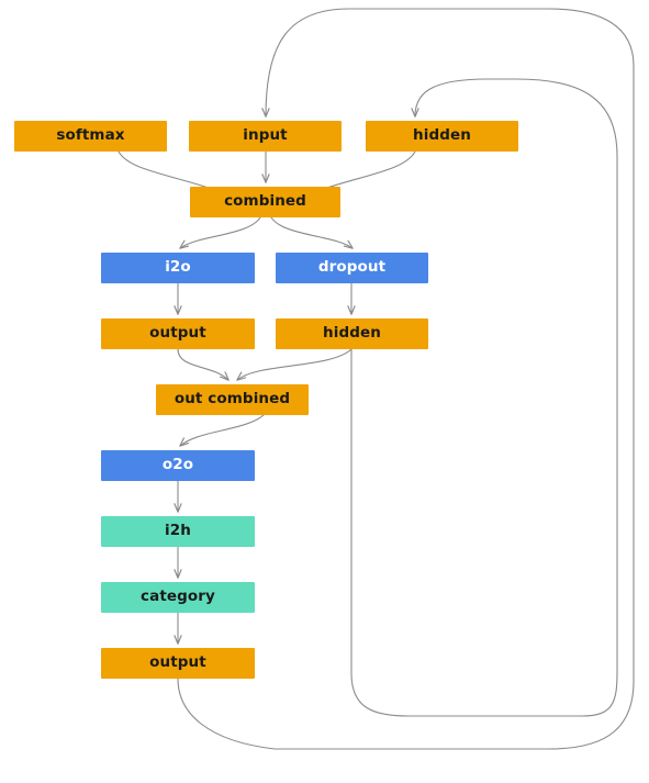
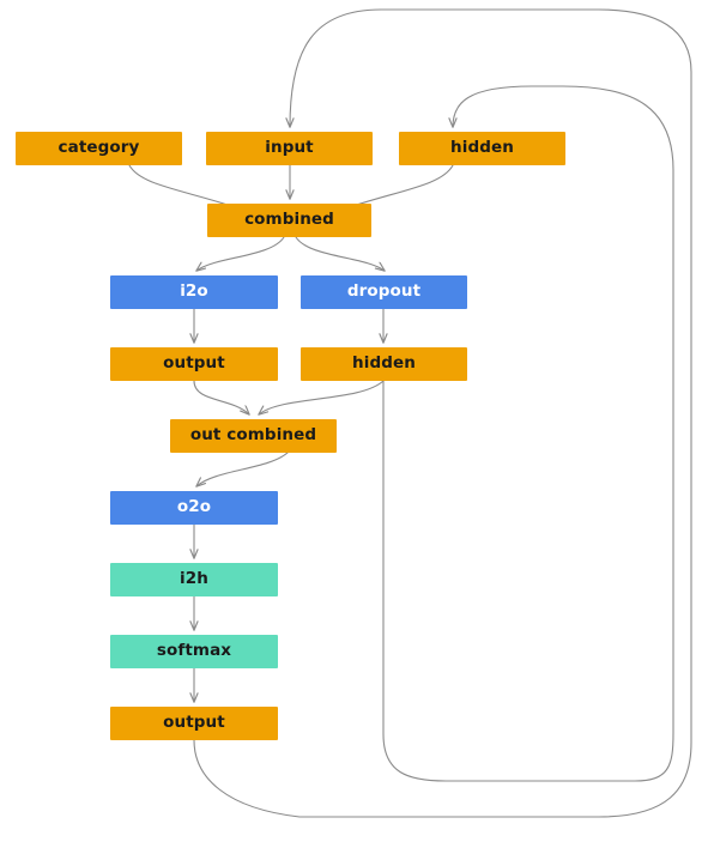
- softmax
+ category
  input
  hidden
  combined
  i2o
  dropout
  output
  hidden
  out combined
  o2o
  i2h
- category
+ softmax
  output
